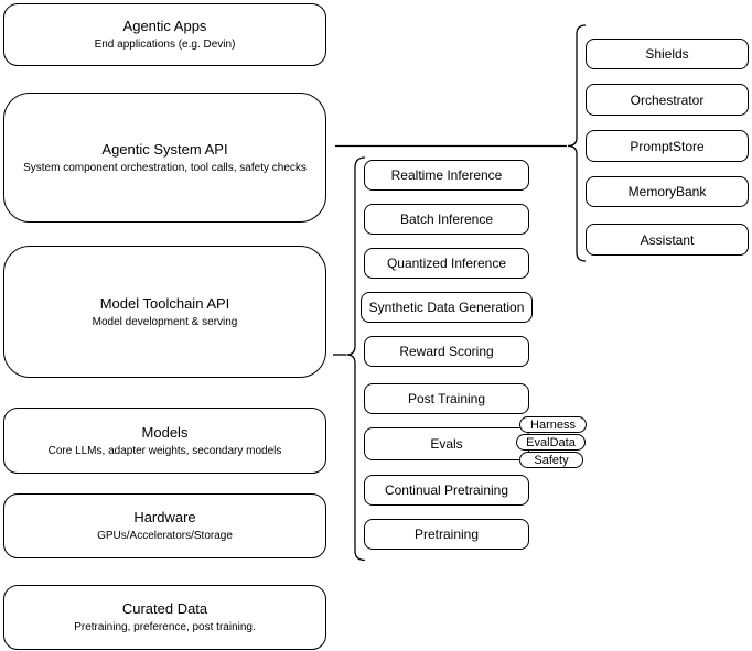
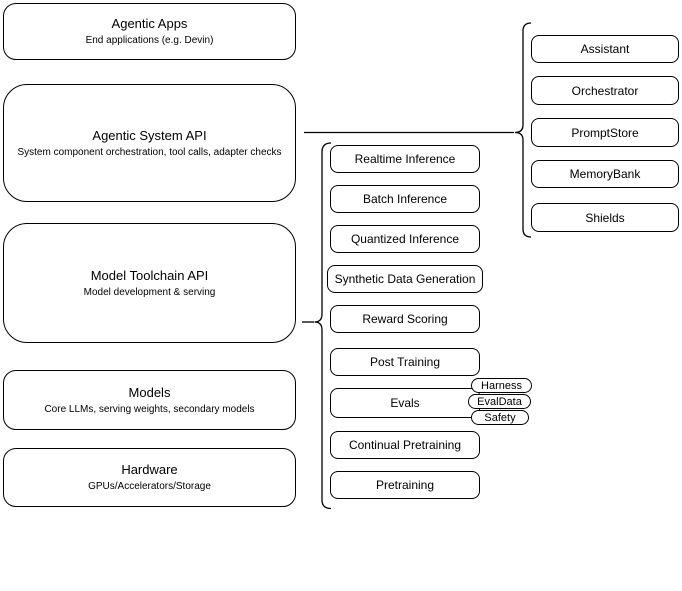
  Agentic Apps
  End applications (e.g. Devin)
  Agentic System API
- System component orchestration, tool calls, safety checks
+ System component orchestration, tool calls, adapter checks
  Model Toolchain API
  Model development & serving
  Models
- Core LLMs, adapter weights, secondary models
+ Core LLMs, serving weights, secondary models
  Hardware
  GPUs/Accelerators/Storage
- Curated Data
- Pretraining, preference, post training.
  Realtime Inference
  Batch Inference
  Quantized Inference
  Synthetic Data Generation
  Reward Scoring
  Post Training
  Evals
  Continual Pretraining
  Pretraining
  Harness
  EvalData
  Safety
- Shields
+ Assistant
  Orchestrator
  PromptStore
  MemoryBank
- Assistant
+ Shields
